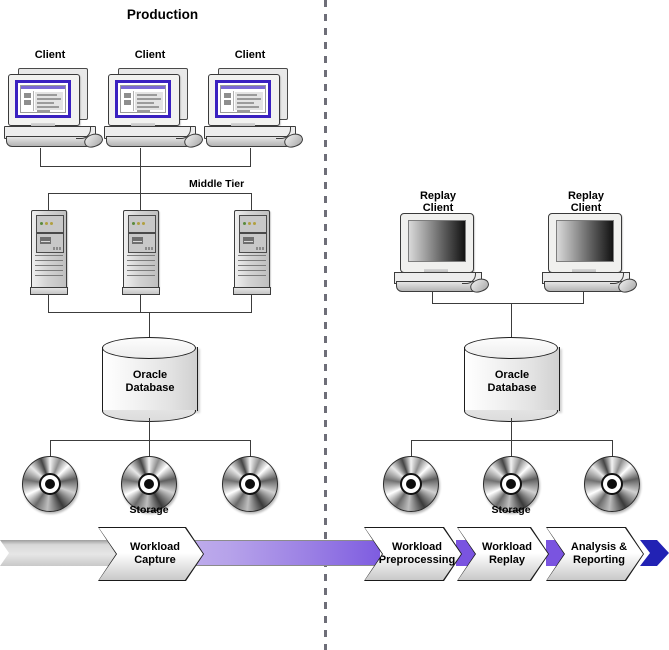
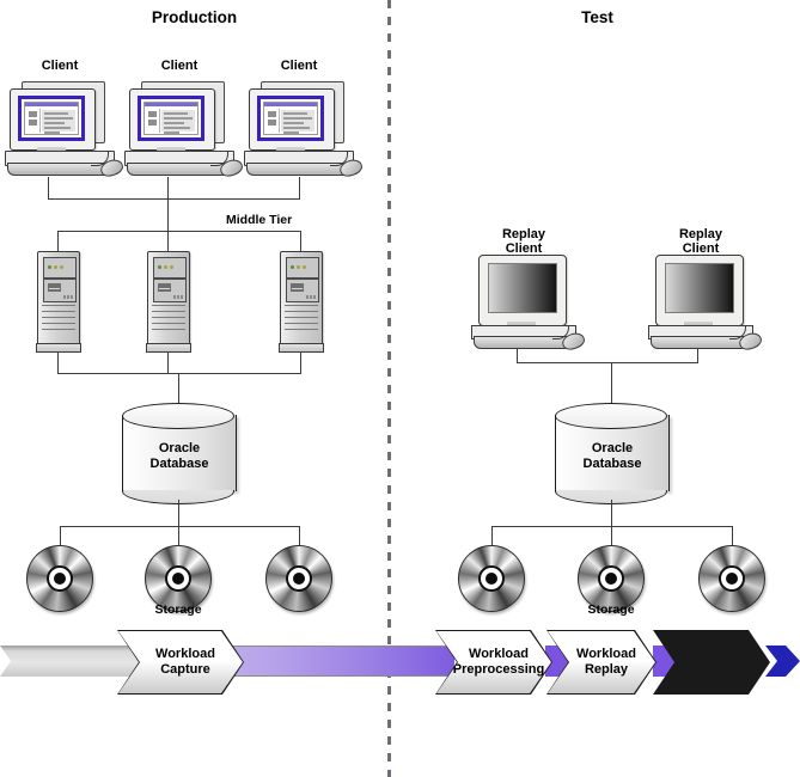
  Production
+ Test
  Client
  Client
  Client
  Middle Tier
  Oracle
  Database
  Storage
  Replay
  Client
  Replay
  Client
  Oracle
  Database
  Storage
  Workload
  Capture
  Workload
  Preprocessing
  Workload
  Replay
- Analysis &
- Reporting
